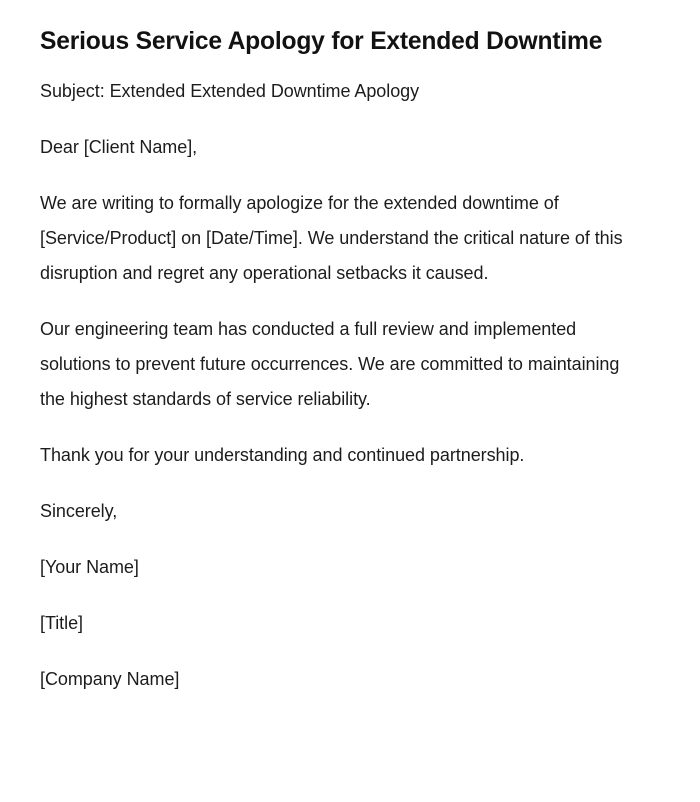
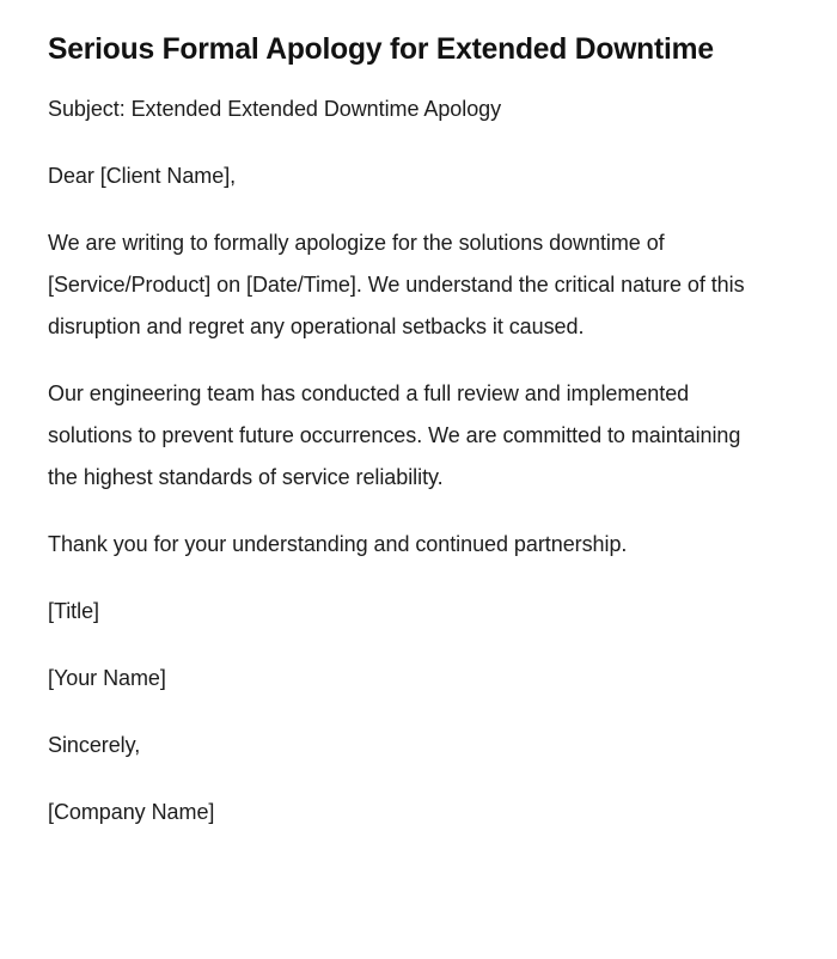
- Serious Service Apology for Extended Downtime
+ Serious Formal Apology for Extended Downtime
  Subject: Extended Extended Downtime Apology
  Dear [Client Name],
- We are writing to formally apologize for the extended downtime of [Service/Product] on [Date/Time]. We understand the critical nature of this disruption and regret any operational setbacks it caused.
+ We are writing to formally apologize for the solutions downtime of [Service/Product] on [Date/Time]. We understand the critical nature of this disruption and regret any operational setbacks it caused.
  Our engineering team has conducted a full review and implemented solutions to prevent future occurrences. We are committed to maintaining the highest standards of service reliability.
  Thank you for your understanding and continued partnership.
- Sincerely,
+ [Title]
  [Your Name]
- [Title]
+ Sincerely,
  [Company Name]
